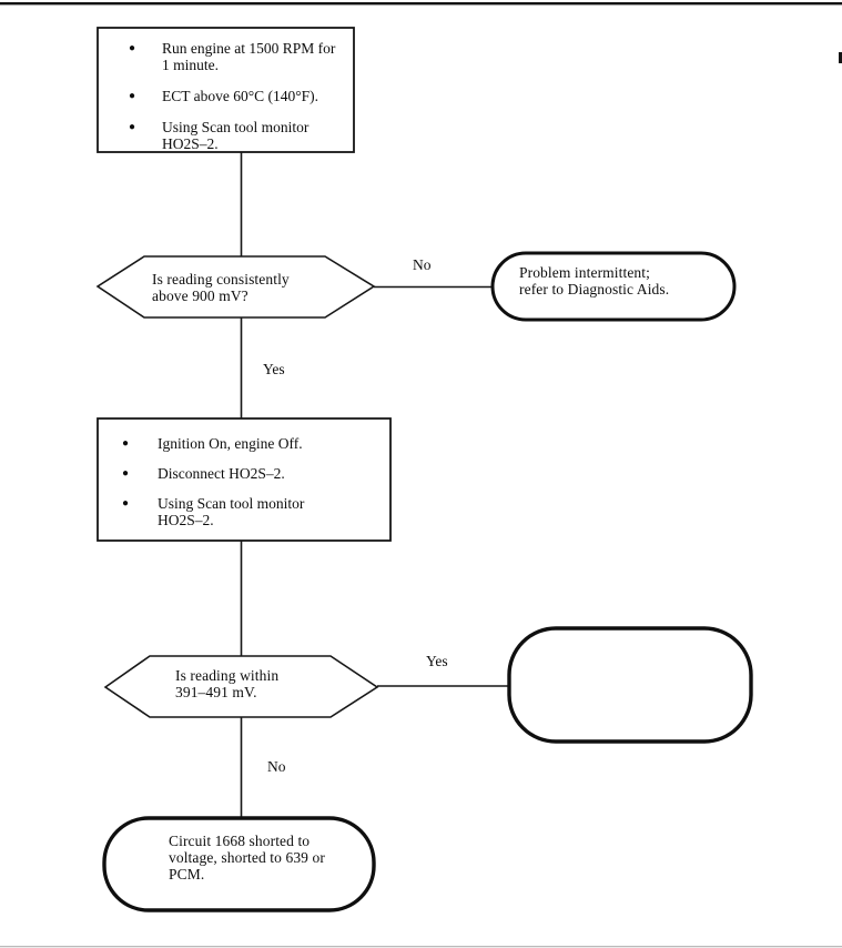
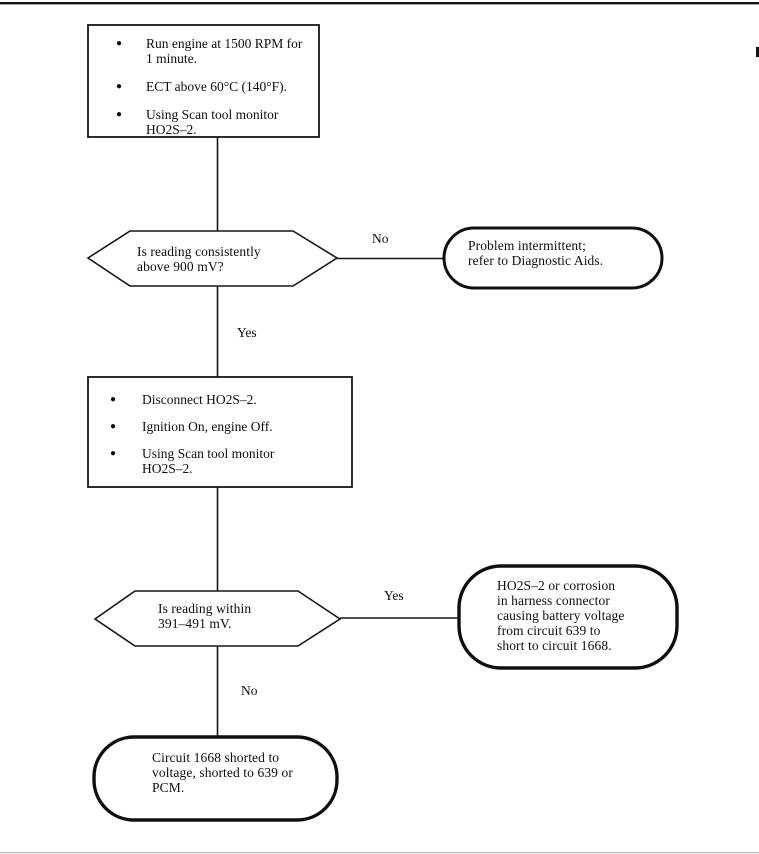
  ●
  Run engine at 1500 RPM for
  1 minute.
  ●
  ECT above 60°C (140°F).
  ●
  Using Scan tool monitor
  HO2S–2.
  Is reading consistently
  above 900 mV?
  No
  Problem intermittent;
  refer to Diagnostic Aids.
  Yes
  ●
- Ignition On, engine Off.
+ Disconnect HO2S–2.
  ●
- Disconnect HO2S–2.
+ Ignition On, engine Off.
  ●
  Using Scan tool monitor
  HO2S–2.
  Is reading within
  391–491 mV.
  Yes
+ HO2S–2 or corrosion
+ in harness connector
+ causing battery voltage
+ from circuit 639 to
+ short to circuit 1668.
  No
  Circuit 1668 shorted to
  voltage, shorted to 639 or
  PCM.
